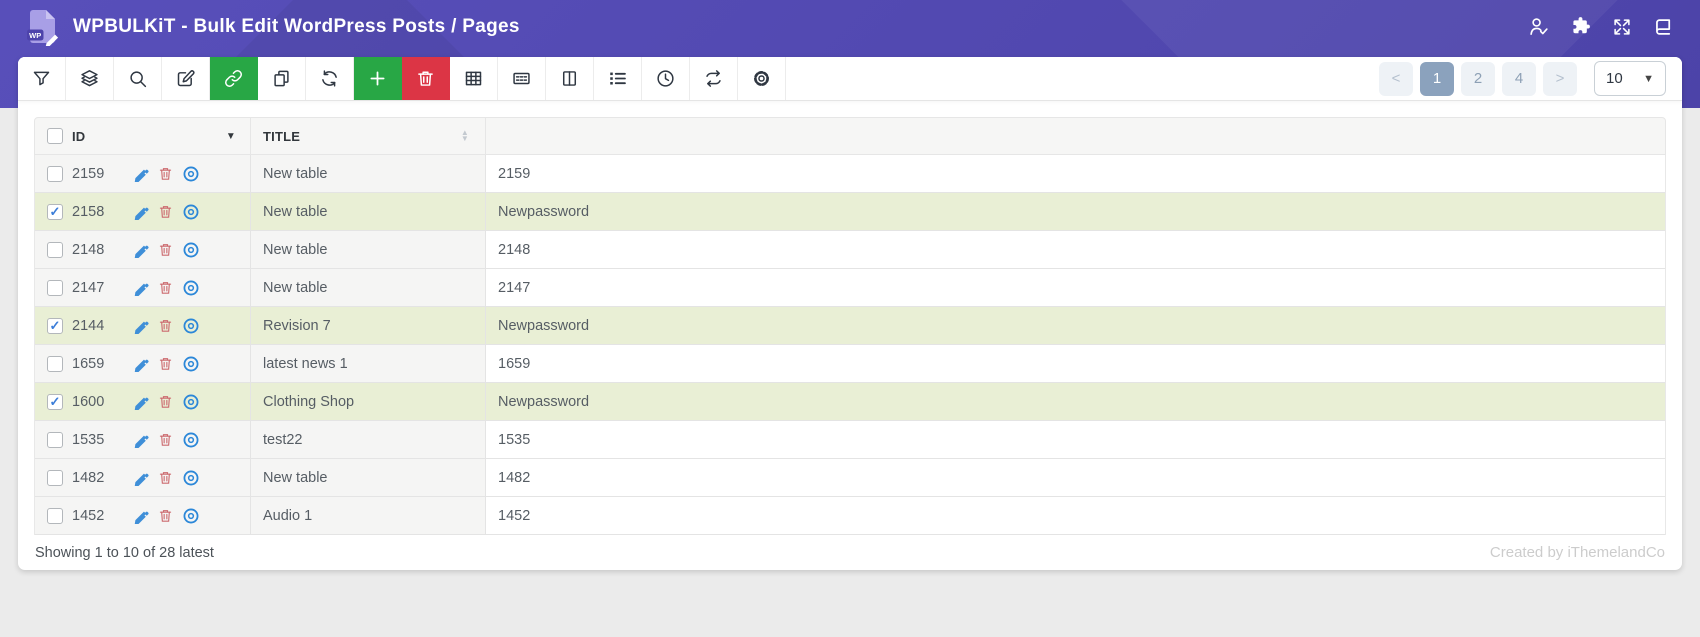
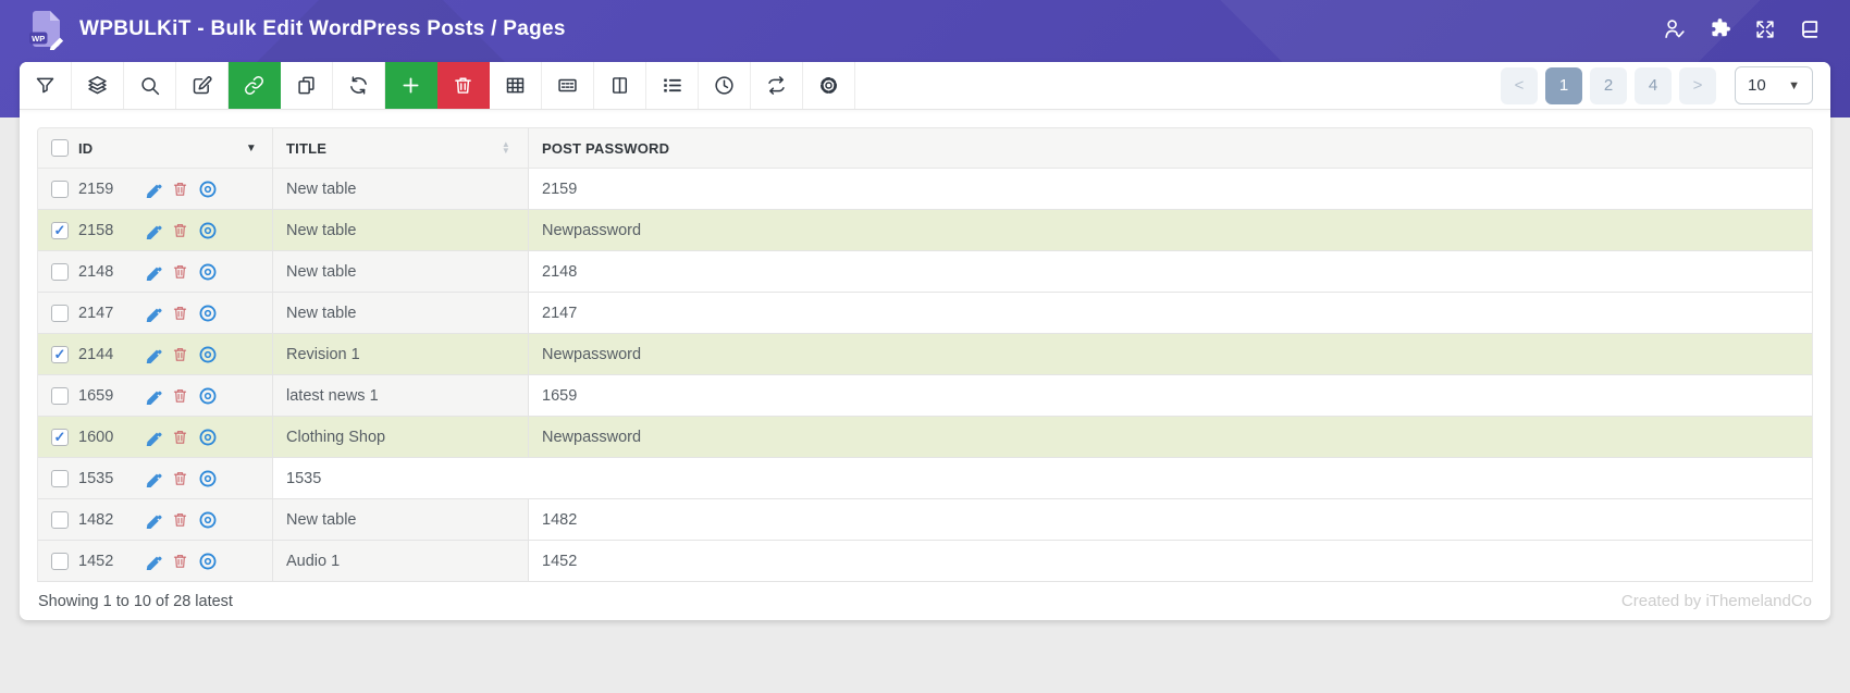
  WP
  WPBULKiT - Bulk Edit WordPress Posts / Pages
  <
  1
  2
  4
  >
  10
  ▼
  ID
  ▼
  TITLE
  ▲
  ▼
+ POST PASSWORD
  2159
  New table
  2159
  ✓
  2158
  New table
  Newpassword
  2148
  New table
  2148
  2147
  New table
  2147
  ✓
  2144
- Revision 7
+ Revision 1
  Newpassword
  1659
  latest news 1
  1659
  ✓
  1600
  Clothing Shop
  Newpassword
  1535
- test22
  1535
  1482
  New table
  1482
  1452
  Audio 1
  1452
  Showing 1 to 10 of 28 latest
  Created by iThemelandCo
